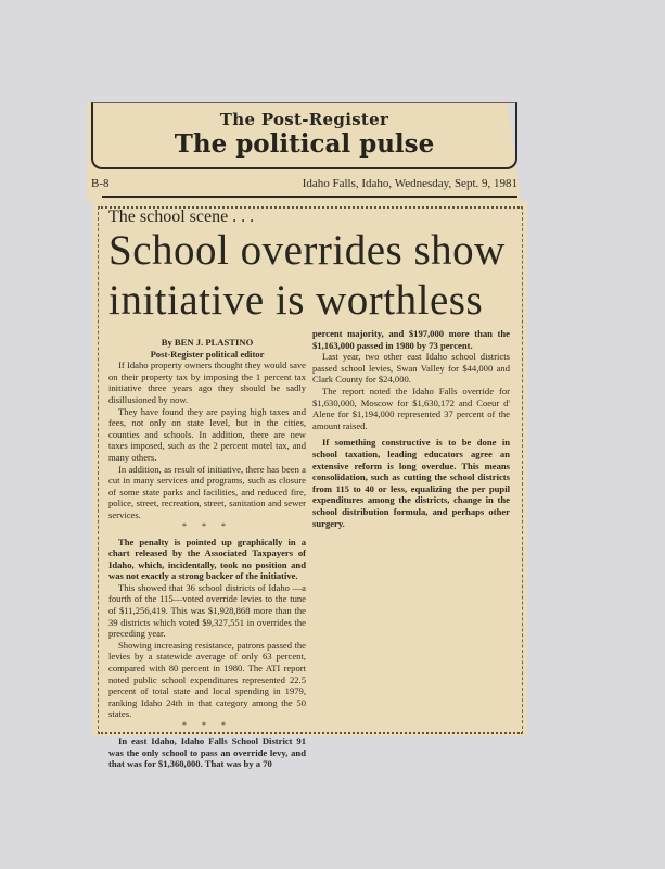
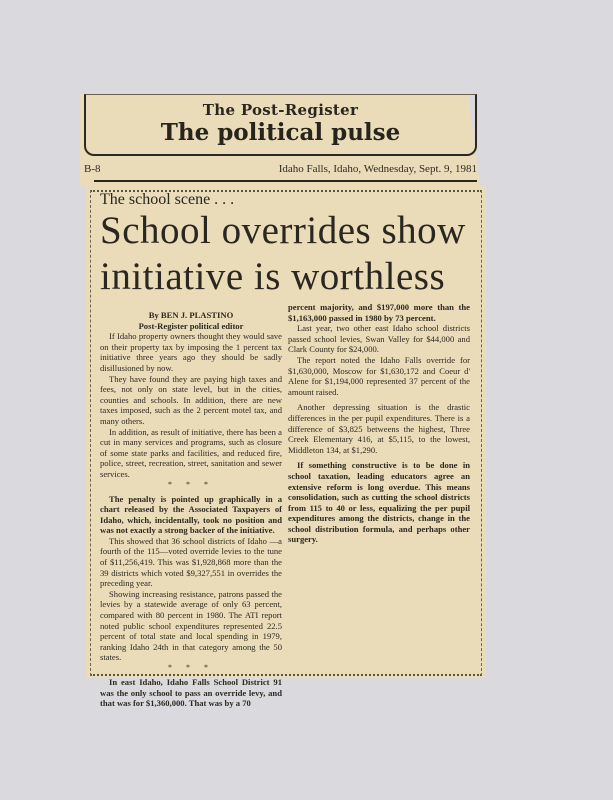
  The Post-Register
  The political pulse
  B-8
  Idaho Falls, Idaho, Wednesday, Sept. 9, 1981
  The school scene . . .
  School overrides show
  initiative is worthless
  By BEN J. PLASTINO
  Post-Register political editor
  If Idaho property owners thought they would save on their property tax by imposing the 1 percent tax initiative three years ago they should be sadly disillusioned by now.
  They have found they are paying high taxes and fees, not only on state level, but in the cities, counties and schools. In addition, there are new taxes imposed, such as the 2 percent motel tax, and many others.
  In addition, as result of initiative, there has been a cut in many services and programs, such as closure of some state parks and facilities, and reduced fire, police, street, recreation, street, sanitation and sewer services.
  * * *
  The penalty is pointed up graphically in a chart released by the Associated Taxpayers of Idaho, which, incidentally, took no position and was not exactly a strong backer of the initiative.
  This showed that 36 school districts of Idaho —a fourth of the 115—voted override levies to the tune of $11,256,419. This was $1,928,868 more than the 39 districts which voted $9,327,551 in overrides the preceding year.
  Showing increasing resistance, patrons passed the levies by a statewide average of only 63 percent, compared with 80 percent in 1980. The ATI report noted public school expenditures represented 22.5 percent of total state and local spending in 1979, ranking Idaho 24th in that category among the 50 states.
  * * *
  In east Idaho, Idaho Falls School District 91 was the only school to pass an override levy, and that was for $1,360,000. That was by a 70
  percent majority, and $197,000 more than the $1,163,000 passed in 1980 by 73 percent.
  Last year, two other east Idaho school districts passed school levies, Swan Valley for $44,000 and Clark County for $24,000.
  The report noted the Idaho Falls override for $1,630,000, Moscow for $1,630,172 and Coeur d' Alene for $1,194,000 represented 37 percent of the amount raised.
+ Another depressing situation is the drastic differences in the per pupil expenditures. There is a difference of $3,825 betweens the highest, Three Creek Elementary 416, at $5,115, to the lowest, Middleton 134, at $1,290.
  If something constructive is to be done in school taxation, leading educators agree an extensive reform is long overdue. This means consolidation, such as cutting the school districts from 115 to 40 or less, equalizing the per pupil expenditures among the districts, change in the school distribution formula, and perhaps other surgery.
